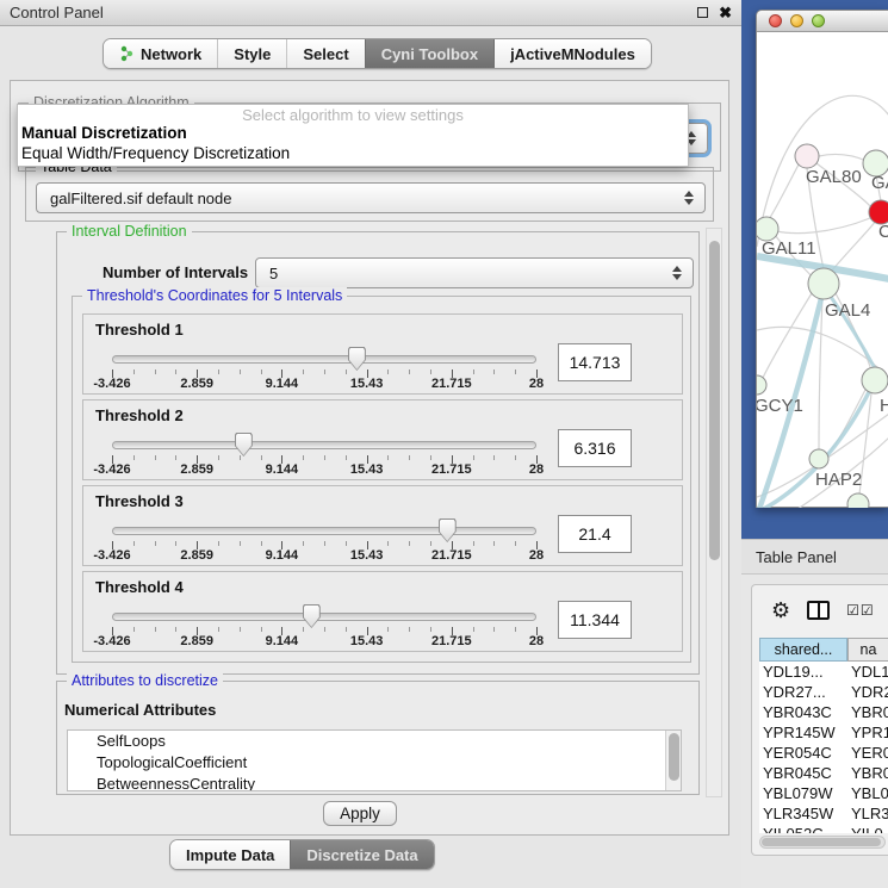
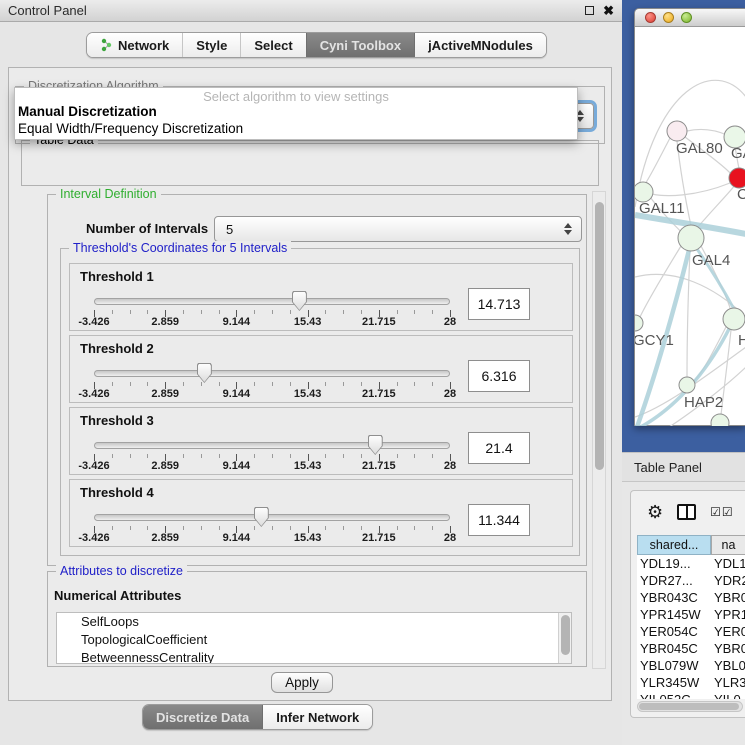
  Control Panel
  ✖
  Network
  Style
  Select
  Cyni Toolbox
  jActiveMNodules
  Discretization Algorithm
  Select algorithm to view settings
  Manual Discretization
  Equal Width/Frequency Discretization
  Table Data
- galFiltered.sif default node
  Interval Definition
  Number of Intervals
  5
  Threshold's Coordinates for 5 Intervals
  Threshold 1
  -3.426
  2.859
  9.144
  15.43
  21.715
  28
  14.713
  Threshold 2
  -3.426
  2.859
  9.144
  15.43
  21.715
  28
  6.316
  Threshold 3
  -3.426
  2.859
  9.144
  15.43
  21.715
  28
  21.4
  Threshold 4
  -3.426
  2.859
  9.144
  15.43
  21.715
  28
  11.344
  Attributes to discretize
  Numerical Attributes
  SelfLoops
  TopologicalCoefficient
  BetweennessCentrality
  Apply
- Impute Data
  Discretize Data
+ Infer Network
  GAL80
  C
  GAL11
  GAL4
  GCY1
  H
  HAP2
  Table Panel
  ⚙
  ☑☑
  shared...
  na
  YDL19...
  YDL1
  YDR27...
  YDR
  YBR043C
  YBR0
  YPR145W
  YPR1
  YER054C
  YER0
  YBR045C
  YBR0
  YBL079W
  YBL0
  YLR345W
  YLR3
